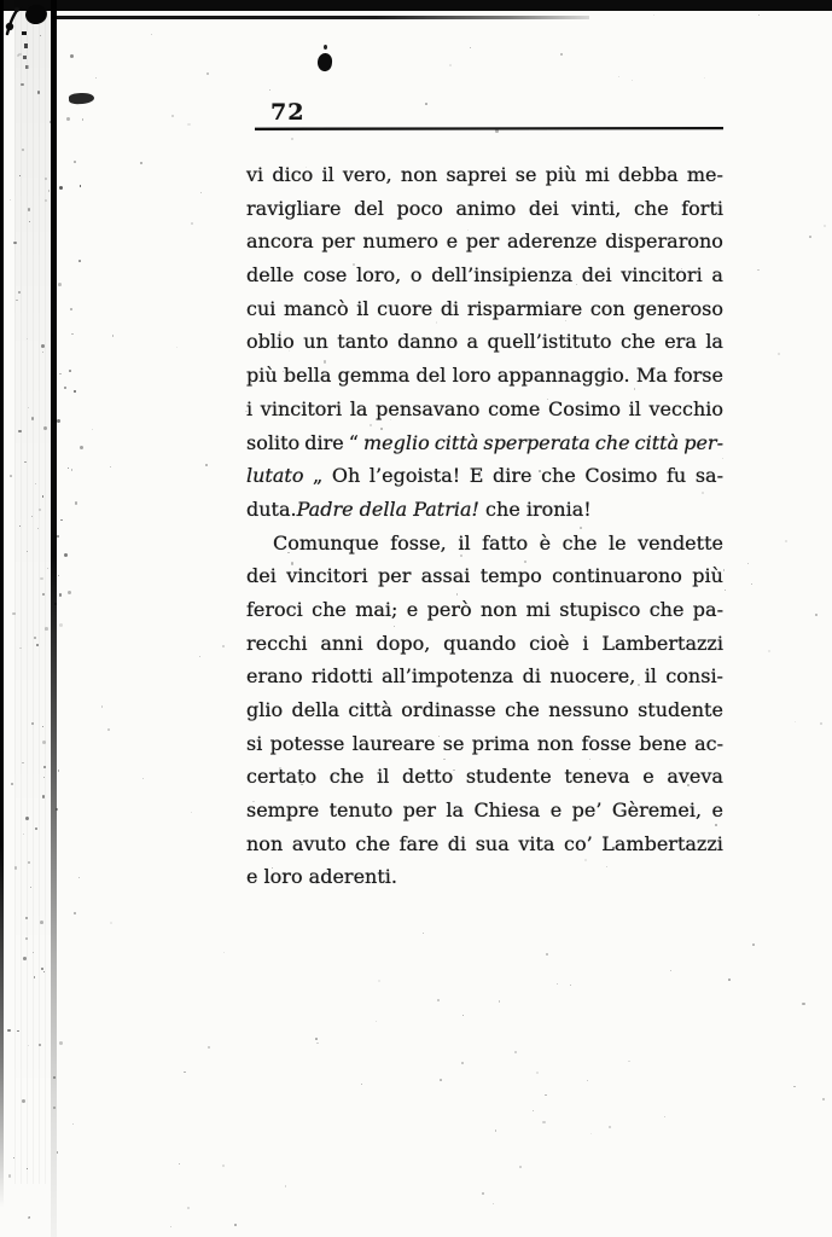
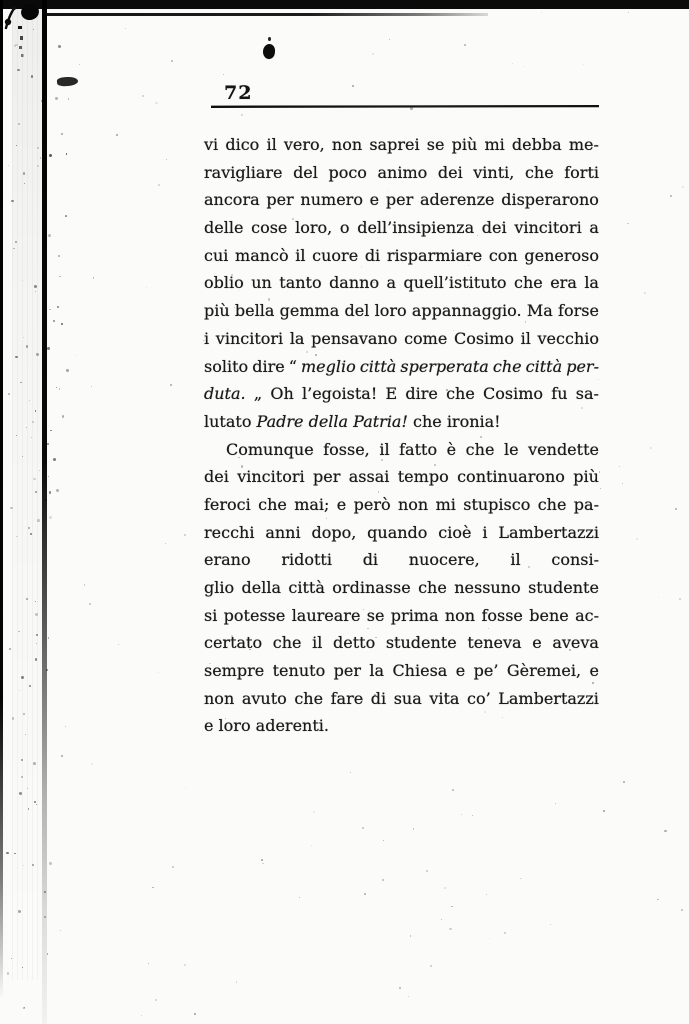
  72
  vi
  dico
  il
  vero,
  non
  saprei
  se
  più
  mi
  debba
  me-
  ravigliare
  del
  poco
  animo
  dei
  vinti,
  che
  forti
  ancora
  per
  numero
  e
  per
  aderenze
  disperarono
  delle
  cose
  loro,
  o
  dell’insipienza
  dei
  vincitori
  a
  cui
  mancò
  il
  cuore
  di
  risparmiare
  con
  generoso
  oblio
  un
  tanto
  danno
  a
  quell’istituto
  che
  era
  la
  più
  bella
  gemma
  del
  loro
  appannaggio.
  Ma
  forse
  i
  vincitori
  la
  pensavano
  come
  Cosimo
  il
  vecchio
  solito
  dire
  “
  meglio
  città
  sperperata
  che
  città
  per-
- lutato
+ duta.
  „
  Oh
  l’egoista!
  E
  dire
  che
  Cosimo
  fu
  sa-
- duta.Padre della Patria! che ironia!
+ lutato Padre della Patria! che ironia!
  Comunque
  fosse,
  il
  fatto
  è
  che
  le
  vendette
  dei
  vincitori
  per
  assai
  tempo
  continuarono
  più
  feroci
  che
  mai;
  e
  però
  non
  mi
  stupisco
  che
  pa-
  recchi
  anni
  dopo,
  quando
  cioè
  i
  Lambertazzi
  erano
  ridotti
- all’impotenza
  di
  nuocere,
  il
  consi-
  glio
  della
  città
  ordinasse
  che
  nessuno
  studente
  si
  potesse
  laureare
  se
  prima
  non
  fosse
  bene
  ac-
  certato
  che
  il
  detto
  studente
  teneva
  e
  aveva
  sempre
  tenuto
  per
  la
  Chiesa
  e
  pe’
  Gèremei,
  e
  non
  avuto
  che
  fare
  di
  sua
  vita
  co’
  Lambertazzi
  e loro aderenti.
